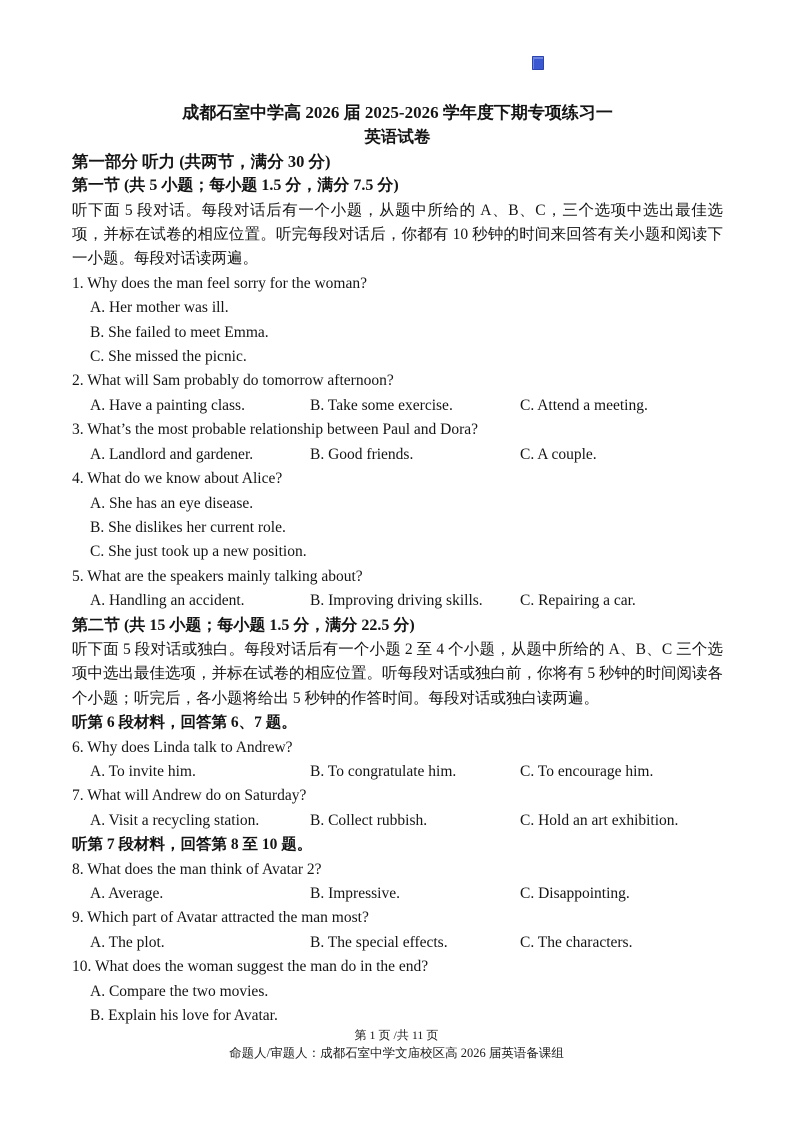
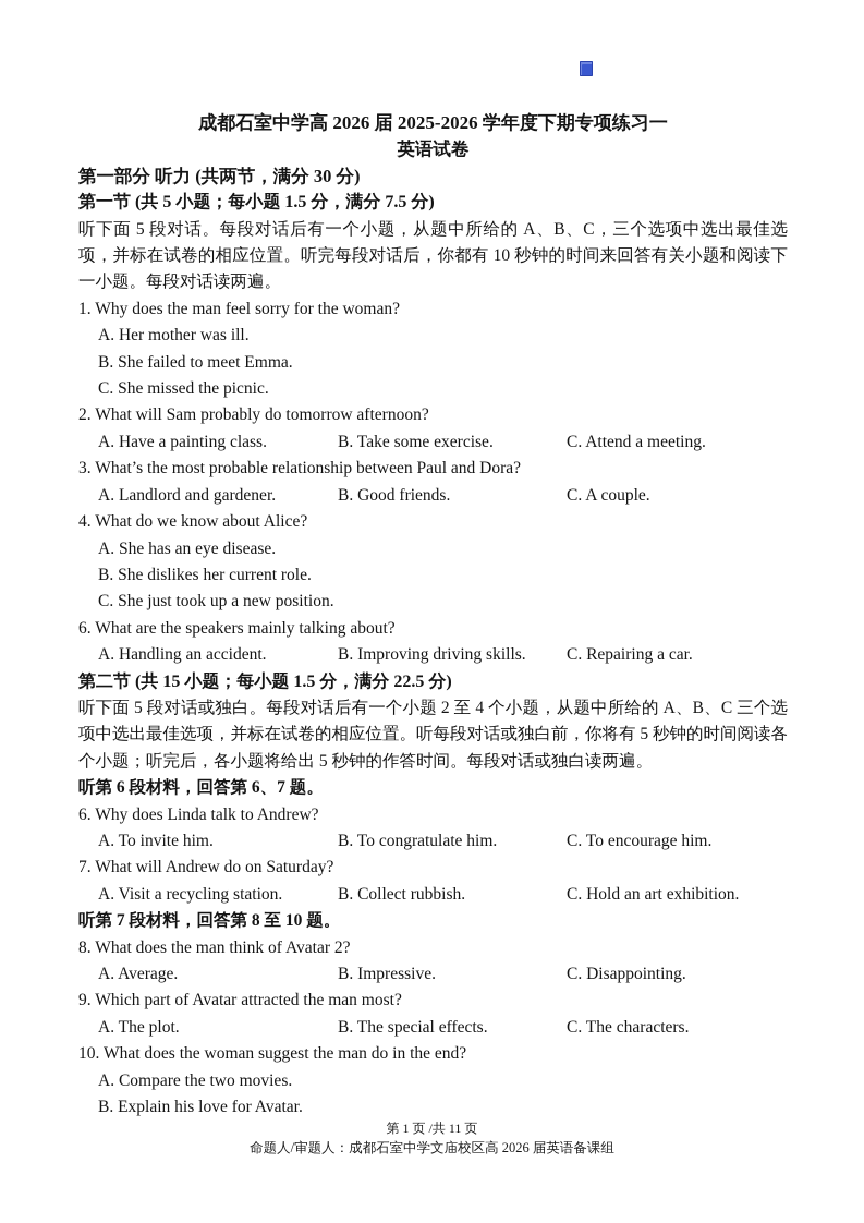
  成都石室中学高 2026 届 2025-2026 学年度下期专项练习一
  英语试卷
  第一部分 听力 (共两节，满分 30 分)
  第一节 (共 5 小题；每小题 1.5 分，满分 7.5 分)
  听下面 5 段对话。每段对话后有一个小题，从题中所给的 A、B、C，三个选项中选出最佳选项，并标在试卷的相应位置。听完每段对话后，你都有 10 秒钟的时间来回答有关小题和阅读下一小题。每段对话读两遍。
  1. Why does the man feel sorry for the woman?
  A. Her mother was ill.
  B. She failed to meet Emma.
  C. She missed the picnic.
  2. What will Sam probably do tomorrow afternoon?
  A. Have a painting class.
  B. Take some exercise.
  C. Attend a meeting.
  3. What’s the most probable relationship between Paul and Dora?
  A. Landlord and gardener.
  B. Good friends.
  C. A couple.
  4. What do we know about Alice?
  A. She has an eye disease.
  B. She dislikes her current role.
  C. She just took up a new position.
- 5. What are the speakers mainly talking about?
+ 6. What are the speakers mainly talking about?
  A. Handling an accident.
  B. Improving driving skills.
  C. Repairing a car.
  第二节 (共 15 小题；每小题 1.5 分，满分 22.5 分)
  听下面 5 段对话或独白。每段对话后有一个小题 2 至 4 个小题，从题中所给的 A、B、C 三个选项中选出最佳选项，并标在试卷的相应位置。听每段对话或独白前，你将有 5 秒钟的时间阅读各个小题；听完后，各小题将给出 5 秒钟的作答时间。每段对话或独白读两遍。
  听第 6 段材料，回答第 6、7 题。
  6. Why does Linda talk to Andrew?
  A. To invite him.
  B. To congratulate him.
  C. To encourage him.
  7. What will Andrew do on Saturday?
  A. Visit a recycling station.
  B. Collect rubbish.
  C. Hold an art exhibition.
  听第 7 段材料，回答第 8 至 10 题。
  8. What does the man think of Avatar 2?
  A. Average.
  B. Impressive.
  C. Disappointing.
  9. Which part of Avatar attracted the man most?
  A. The plot.
  B. The special effects.
  C. The characters.
  10. What does the woman suggest the man do in the end?
  A. Compare the two movies.
  B. Explain his love for Avatar.
  第 1 页 /共 11 页
  命题人/审题人：成都石室中学文庙校区高 2026 届英语备课组
